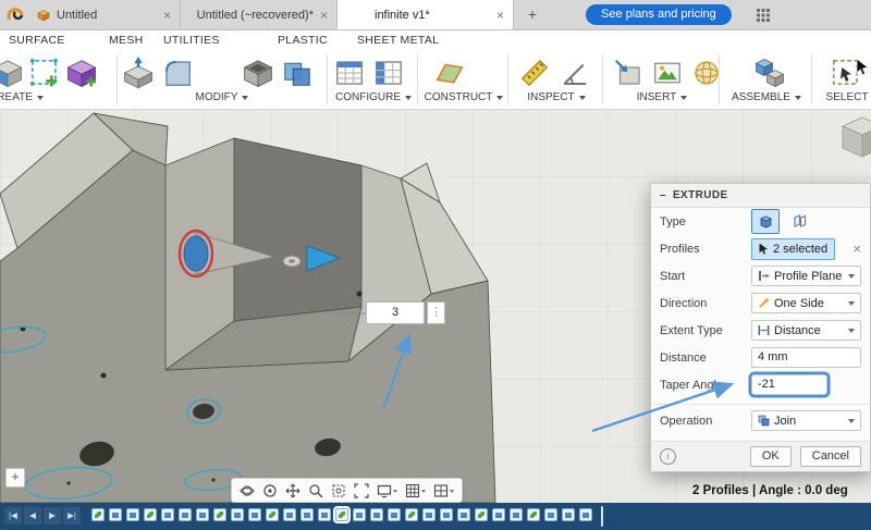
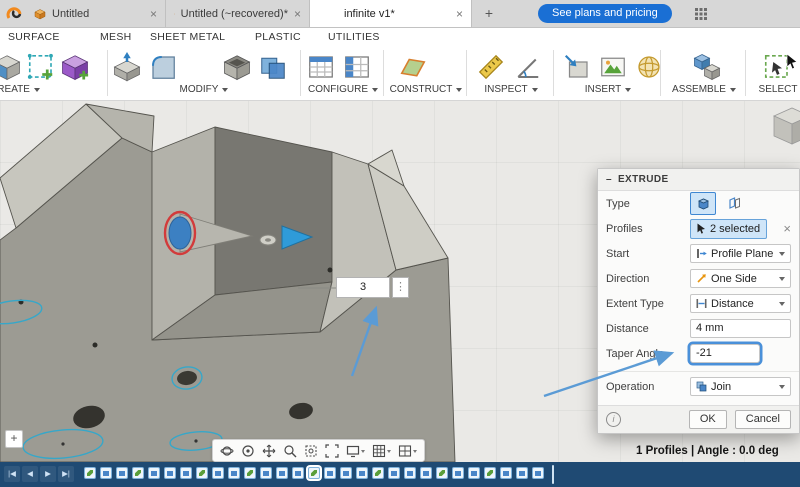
  Untitled
  ×
  Untitled (~recovered)*
  ×
  infinite v1*
  ×
  +
  See plans and pricing
  SURFACE
  MESH
- UTILITIES
+ SHEET METAL
  PLASTIC
- SHEET METAL
+ UTILITIES
  REATE
  MODIFY
  CONFIGURE
  CONSTRUCT
  INSPECT
  INSERT
  ASSEMBLE
  SELECT
  3
  ⋮
  +
- 2 Profiles | Angle : 0.0 deg
+ 1 Profiles | Angle : 0.0 deg
  –
  EXTRUDE
  Type
  Profiles
  2 selected
  ×
  Start
  Profile Plane
  Direction
  One Side
  Extent Type
  Distance
  Distance
  4 mm
  Taper Angle
  -21
  Operation
  Join
  i
  OK
  Cancel
  |◀
  ◀
  ▶
  ▶|
